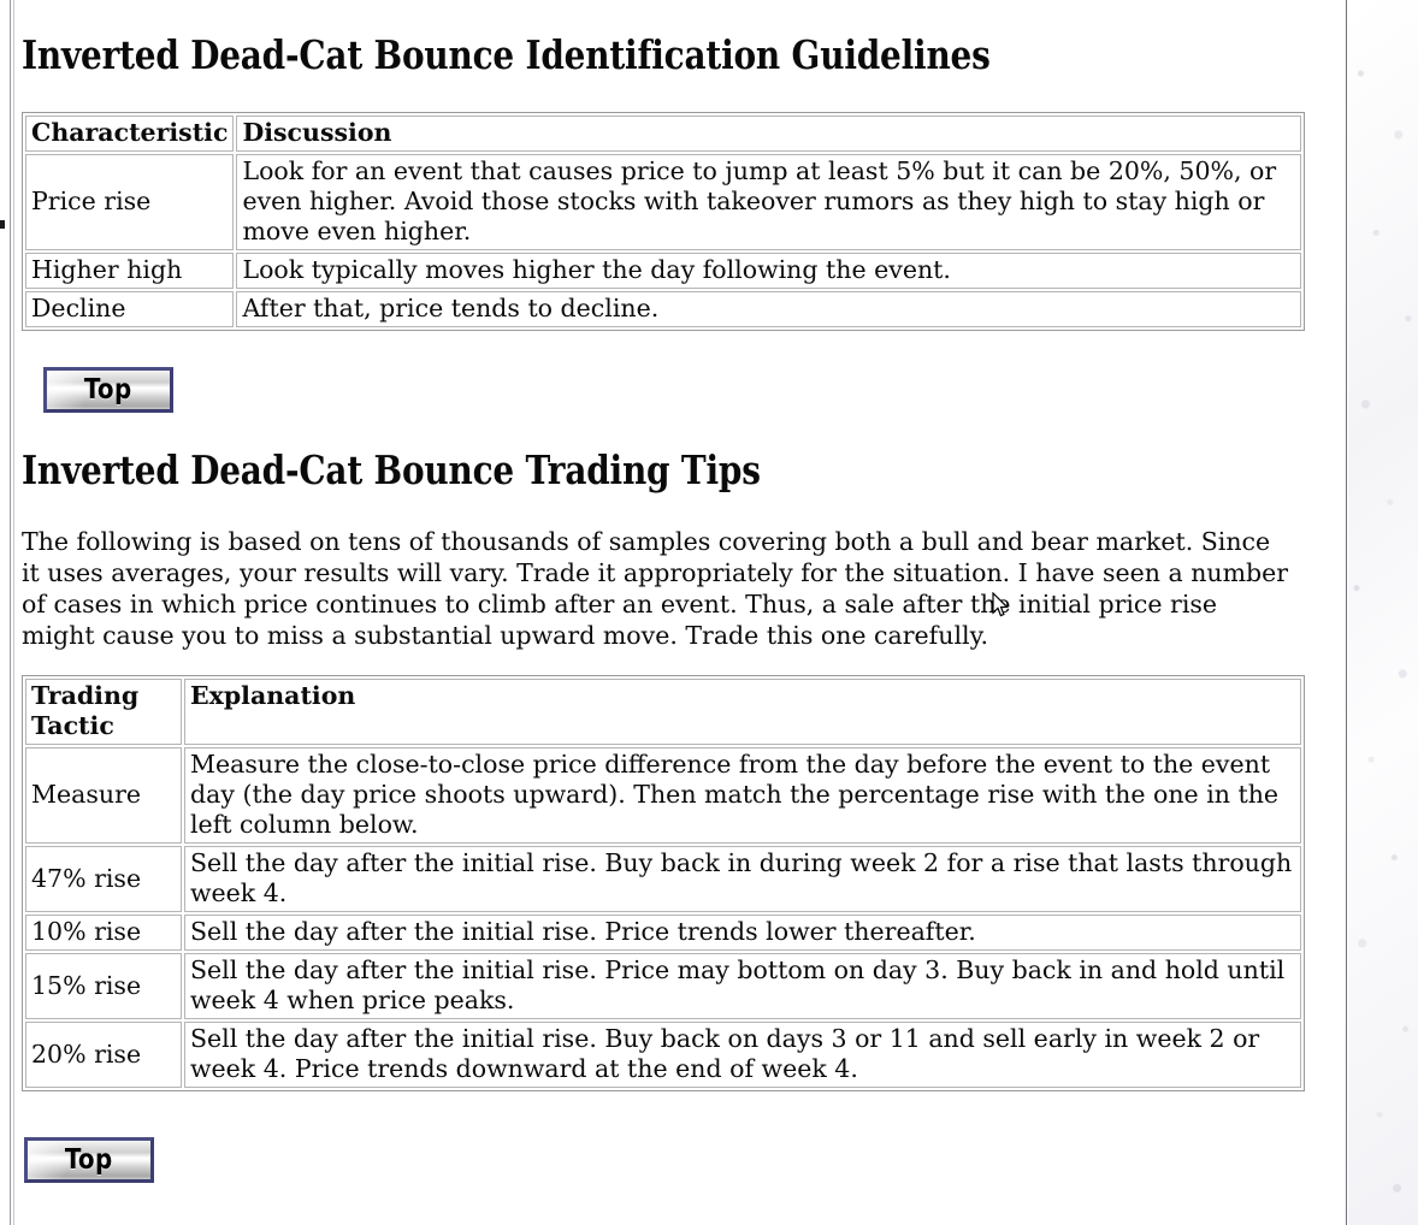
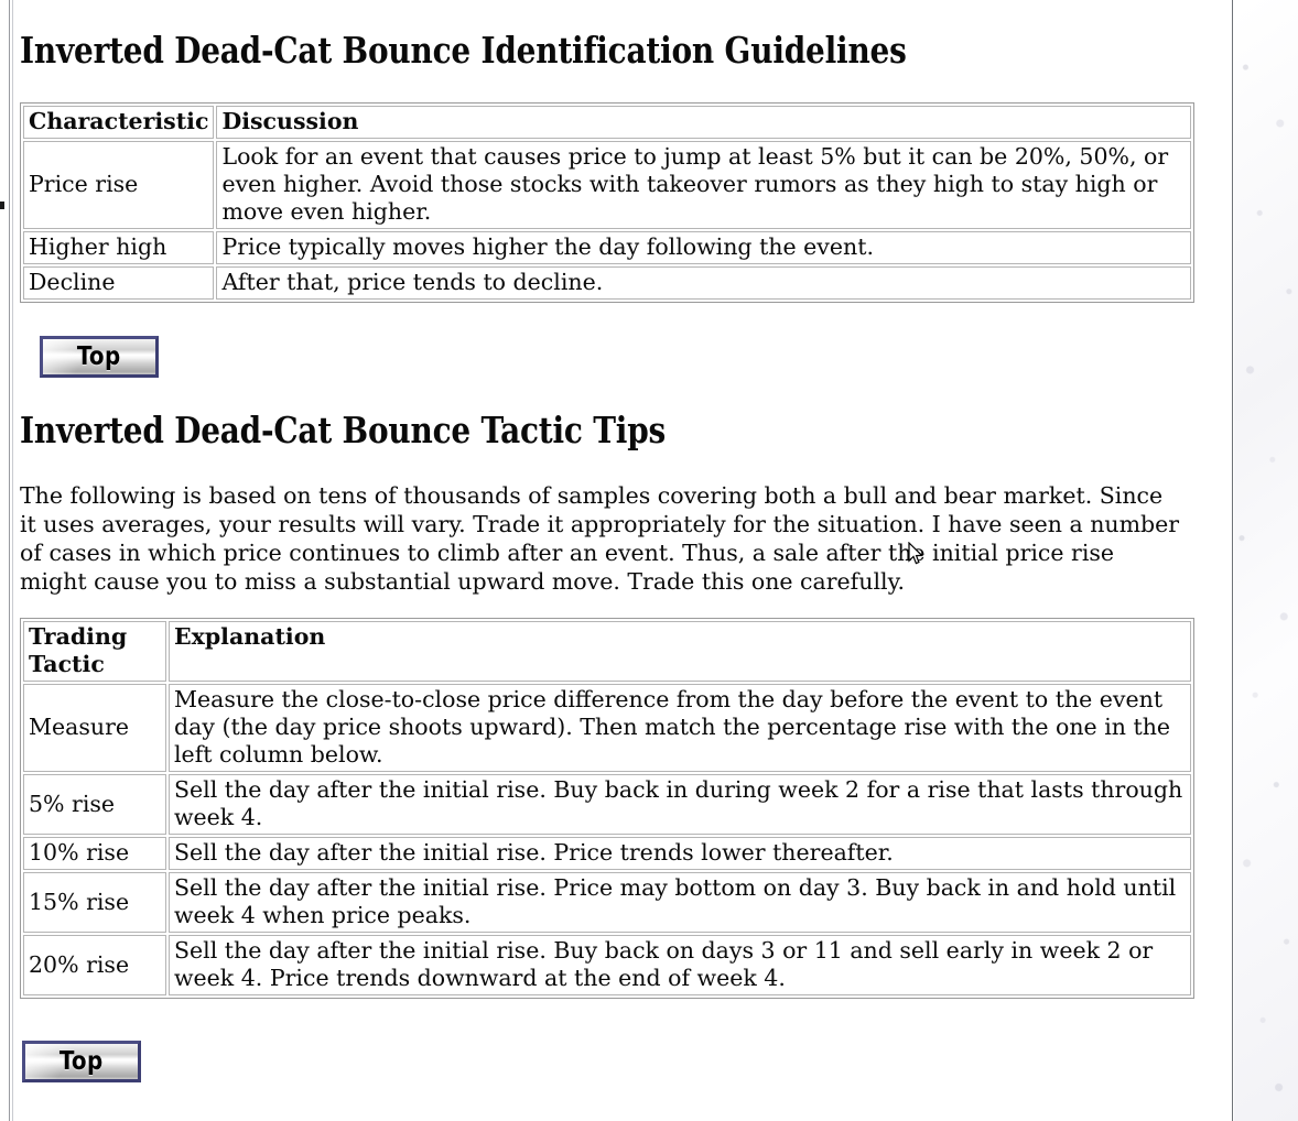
  Inverted Dead-Cat Bounce Identification Guidelines
  Characteristic	Discussion
  Price rise	Look for an event that causes price to jump at least 5% but it can be 20%, 50%, or even higher. Avoid those stocks with takeover rumors as they high to stay high or move even higher.
- Higher high	Look typically moves higher the day following the event.
+ Higher high	Price typically moves higher the day following the event.
  Decline	After that, price tends to decline.
  Top
- Inverted Dead-Cat Bounce Trading Tips
+ Inverted Dead-Cat Bounce Tactic Tips
  The following is based on tens of thousands of samples covering both a bull and bear market. Since it uses averages, your results will vary. Trade it appropriately for the situation. I have seen a number of cases in which price continues to climb after an event. Thus, a sale after th initial price rise might cause you to miss a substantial upward move. Trade this one carefully.
  Trading Tactic	Explanation
  Measure	Measure the close-to-close price difference from the day before the event to the event day (the day price shoots upward). Then match the percentage rise with the one in the left column below.
- 47% rise	Sell the day after the initial rise. Buy back in during week 2 for a rise that lasts through week 4.
+ 5% rise	Sell the day after the initial rise. Buy back in during week 2 for a rise that lasts through week 4.
  10% rise	Sell the day after the initial rise. Price trends lower thereafter.
  15% rise	Sell the day after the initial rise. Price may bottom on day 3. Buy back in and hold until week 4 when price peaks.
  20% rise	Sell the day after the initial rise. Buy back on days 3 or 11 and sell early in week 2 or week 4. Price trends downward at the end of week 4.
  Top
